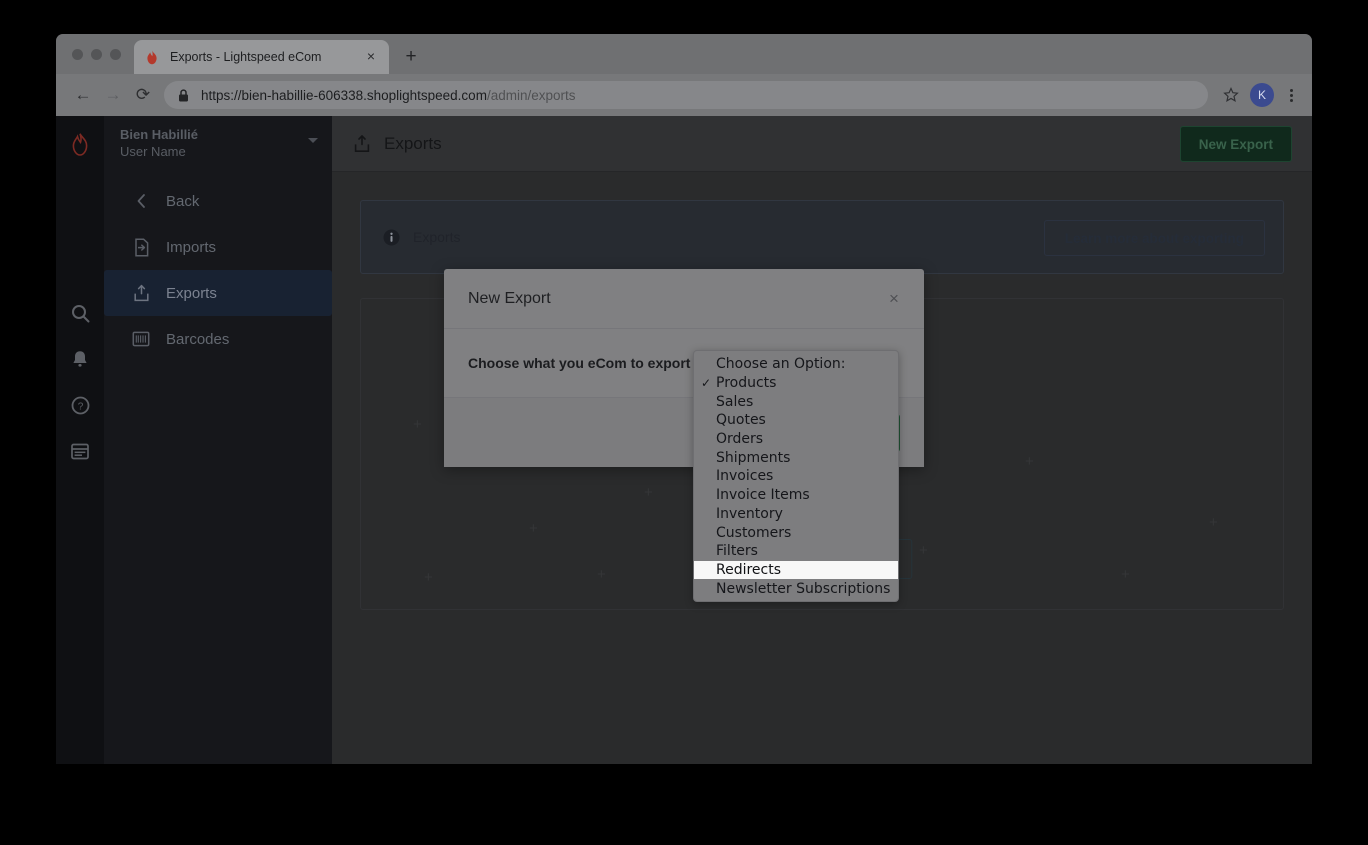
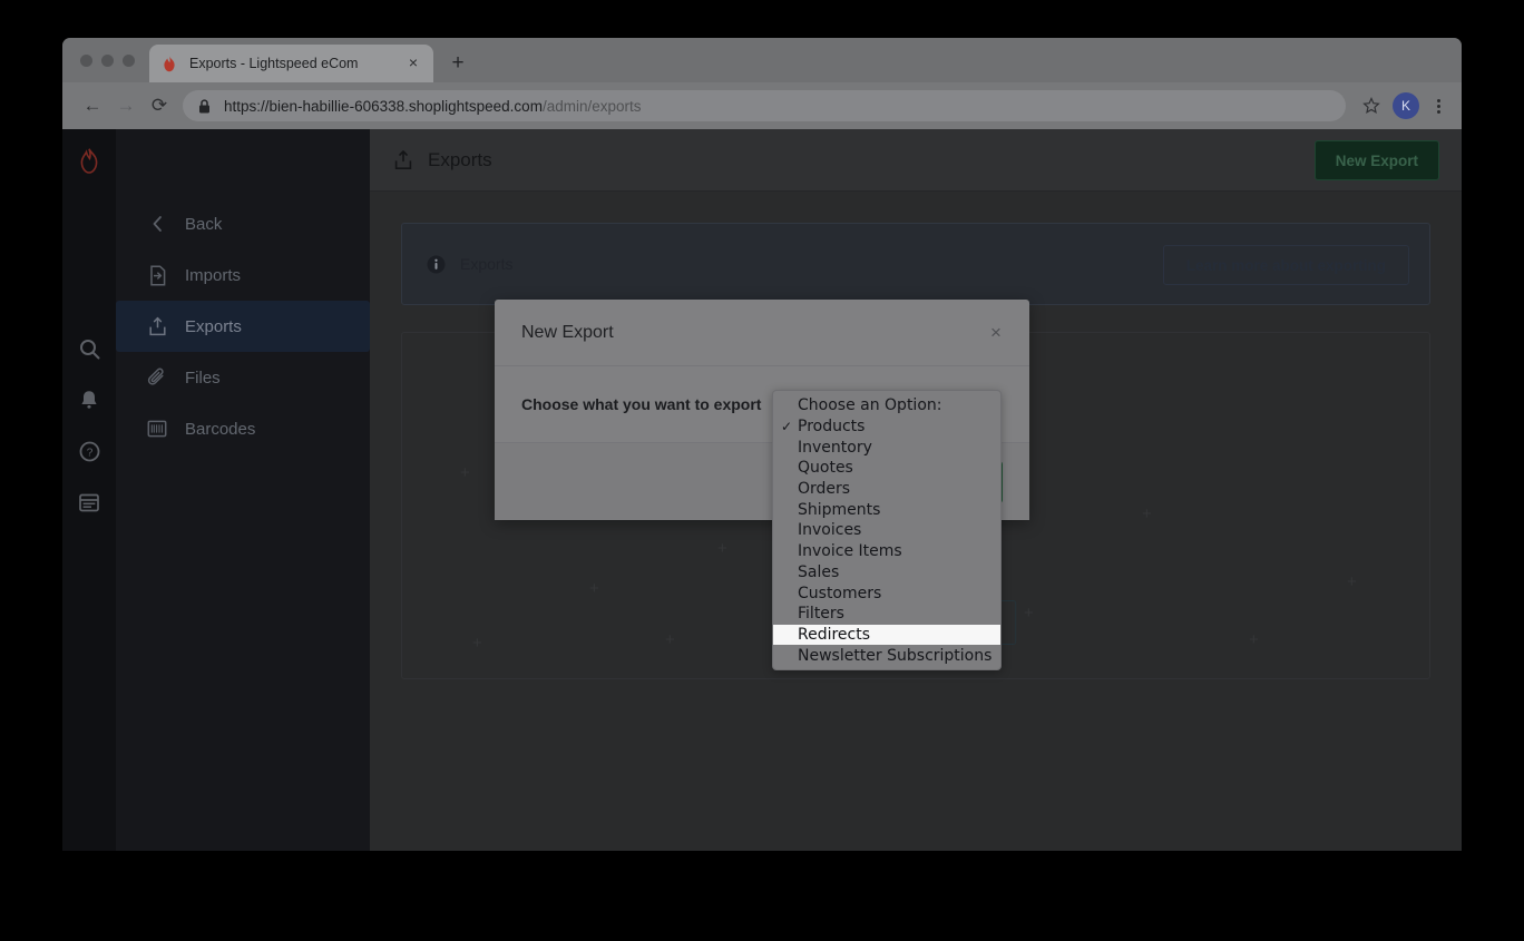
  Exports - Lightspeed eCom
  ×
  +
  ←
  →
  ⟳
  https://bien-habillie-606338.shoplightspeed.com/admin/exports
  K
  ?
- Bien Habillié
- User Name
  Back
  Imports
  Exports
+ Files
  Barcodes
  Exports
  New Export
  New Export
  ×
- Choose what you eCom to export
+ Choose what you want to export
  Choose an Option:
  Products
- Sales
+ Inventory
  Quotes
  Orders
  Shipments
  Invoices
  Invoice Items
- Inventory
+ Sales
  Customers
  Filters
  Redirects
  Newsletter Subscriptions
